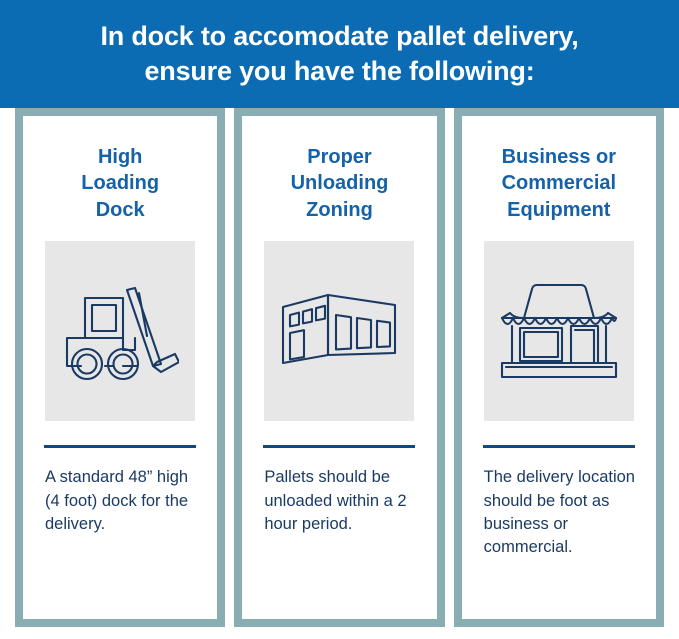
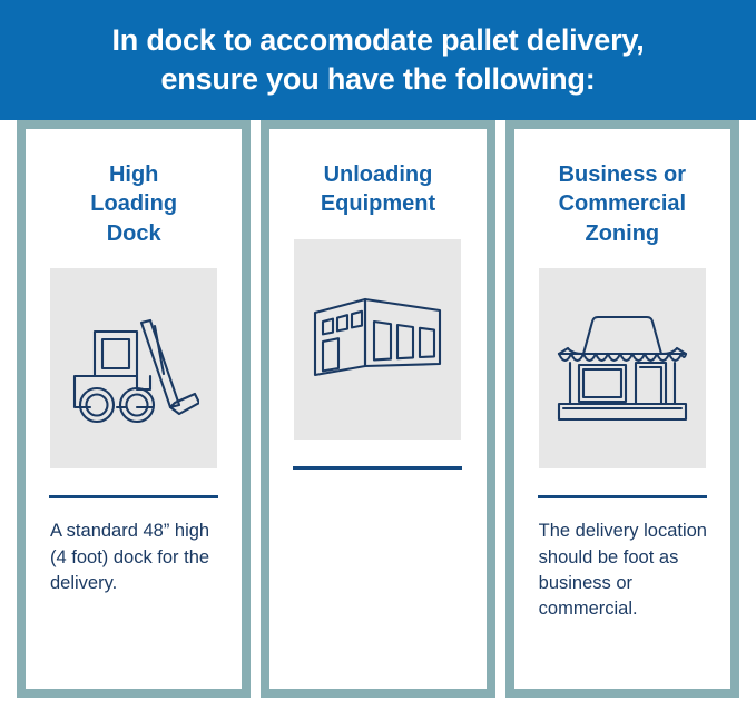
  In dock to accomodate pallet delivery,
  ensure you have the following:
  High
  Loading
  Dock
  A standard 48” high (4 foot) dock for the delivery.
- Proper
  Unloading
- Zoning
+ Equipment
- Pallets should be unloaded within a 2 hour period.
  Business or
  Commercial
- Equipment
+ Zoning
  The delivery location should be foot as business or commercial.
